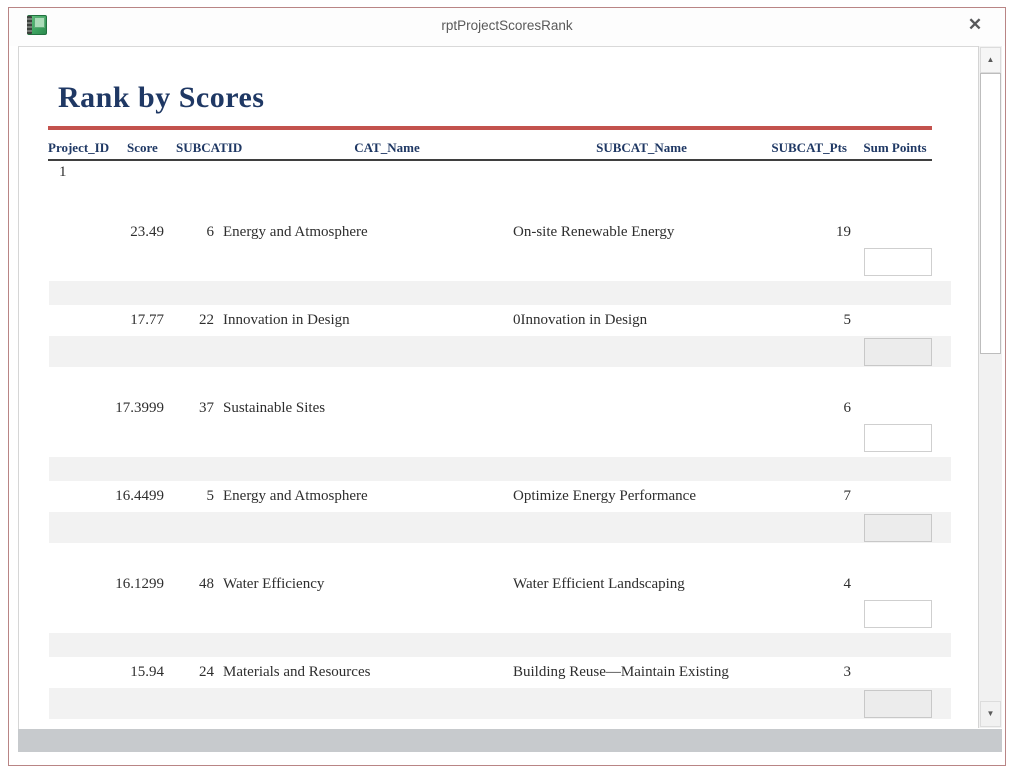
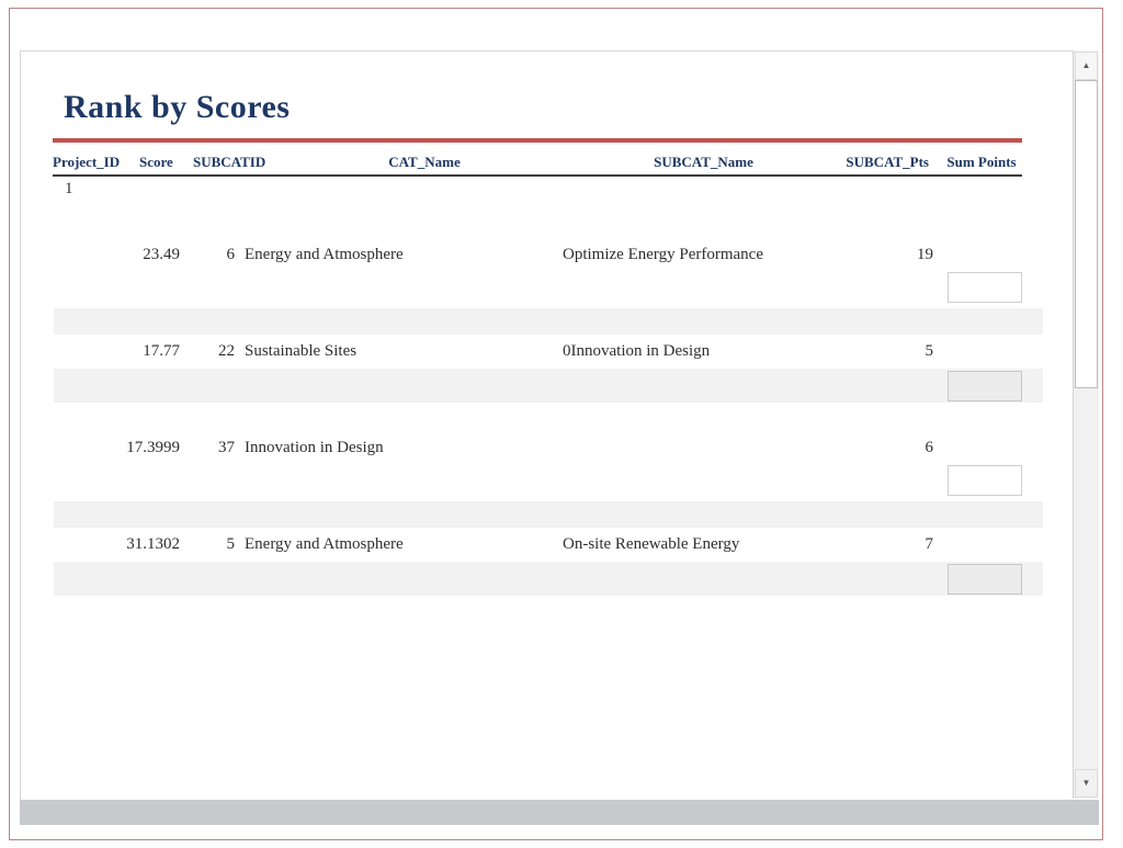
- rptProjectScoresRank
- ✕
  Rank by Scores
  Project_ID
  Score
  SUBCATID
  CAT_Name
  SUBCAT_Name
  SUBCAT_Pts
  Sum Points
  1
  23.49
  6
  Energy and Atmosphere
- On-site Renewable Energy
+ Optimize Energy Performance
  19
  17.77
  22
- Innovation in Design
+ Sustainable Sites
  0Innovation in Design
  5
  17.3999
  37
- Sustainable Sites
+ Innovation in Design
  6
- 16.4499
+ 31.1302
  5
  Energy and Atmosphere
- Optimize Energy Performance
+ On-site Renewable Energy
  7
- 16.1299
- 48
- Water Efficiency
- Water Efficient Landscaping
- 4
- 15.94
- 24
- Materials and Resources
- Building Reuse—Maintain Existing
- 3
  ▲
  ▼
